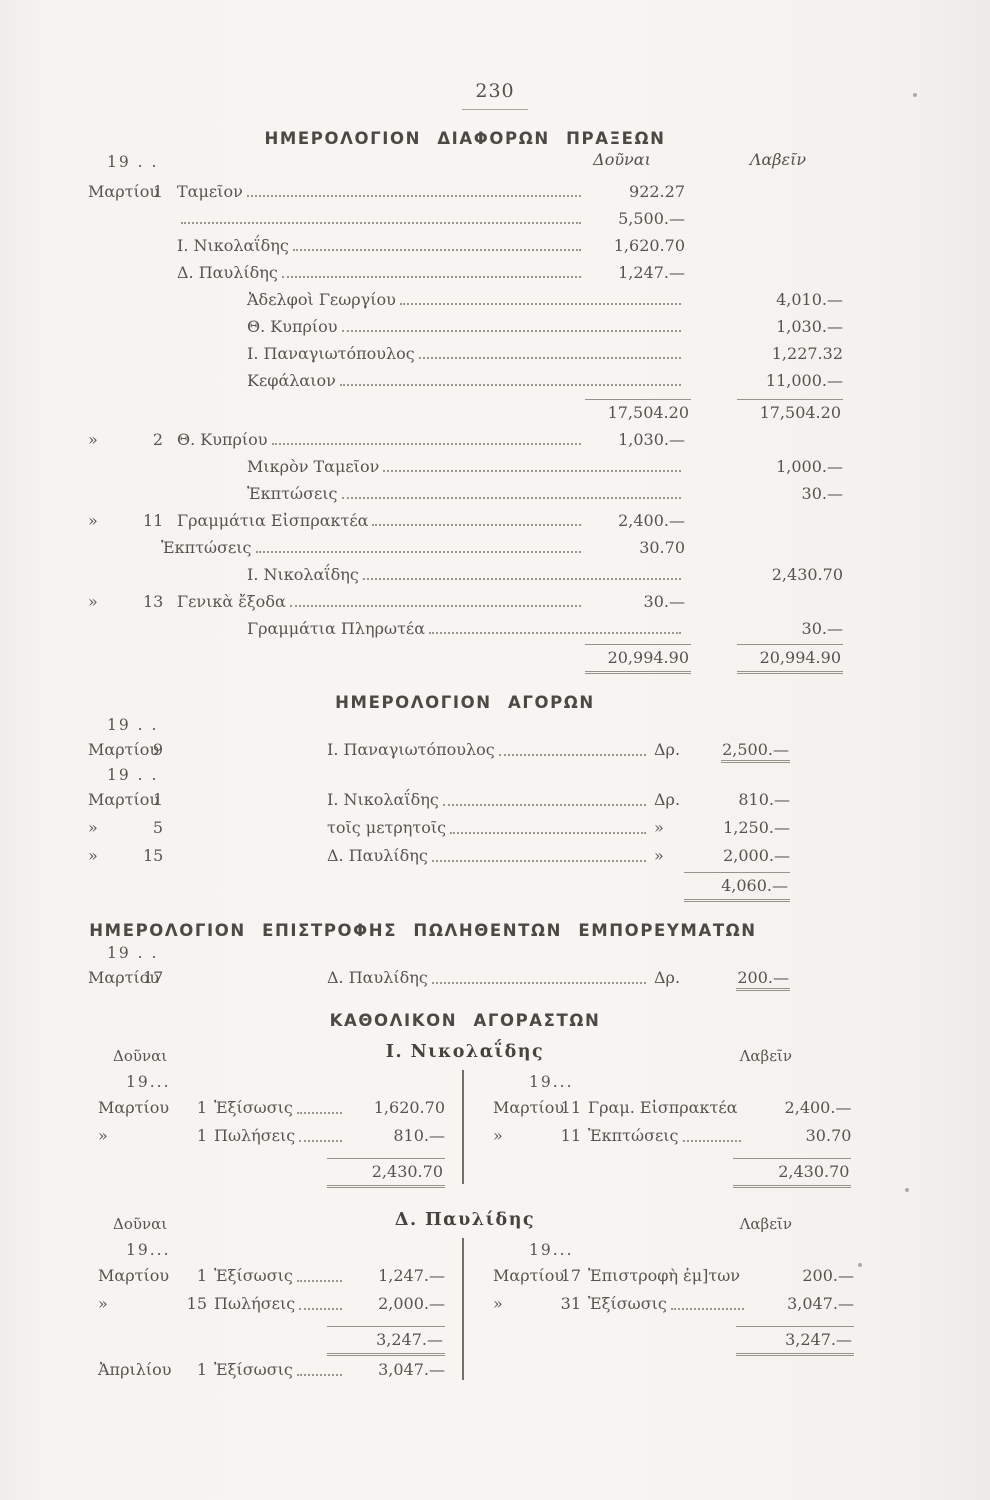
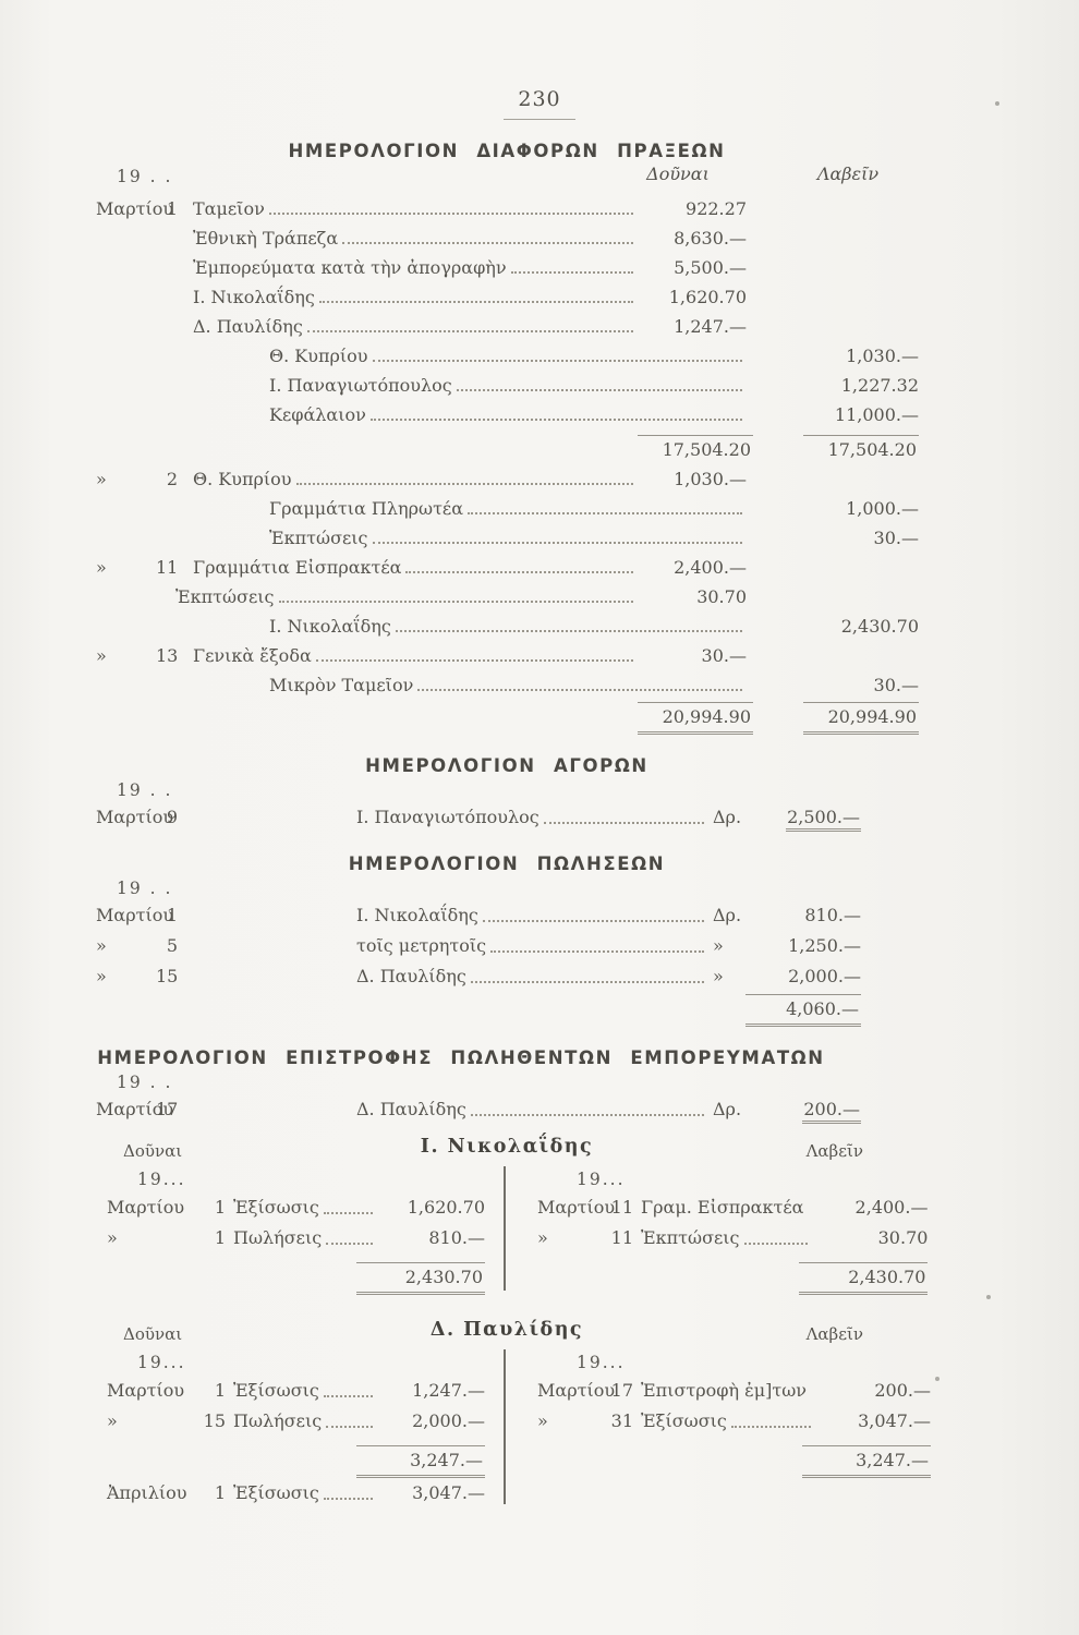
  230
  ΗΜΕΡΟΛΟΓΙΟΝ ΔΙΑΦΟΡΩΝ ΠΡΑΞΕΩΝ
  19 . .
  Δοῦναι
  Λαβεῖν
  Μαρτίο
  1
  Ταμεῖον
  922.27
+ Ἐθνικὴ Τράπεζα
+ 8,630.—
+ Ἐμπορεύματα κατὰ τὴν ἀπογραφὴν
  5,500.—
  Ι. Νικολαΐδης
  1,620.70
  Δ. Παυλίδης
  1,247.—
- Ἀδελφοὶ Γεωργίου
- 4,010.—
  Θ. Κυπρίου
  1,030.—
  Ι. Παναγιωτόπουλος
  1,227.32
  Κεφάλαιον
  11,000.—
  17,504.20
  17,504.20
  »
  2
  Θ. Κυπρίου
  1,030.—
- Μικρὸν Ταμεῖον
+ Γραμμάτια Πληρωτέα
  1,000.—
  Ἐκπτώσεις
  30.—
  »
  11
  Γραμμάτια Εἰσπρακτέα
  2,400.—
  Ἐκπτώσεις
  30.70
  Ι. Νικολαΐδης
  2,430.70
  »
  13
  Γενικὰ ἔξοδα
  30.—
- Γραμμάτια Πληρωτέα
+ Μικρὸν Ταμεῖον
  30.—
  20,994.90
  20,994.90
  ΗΜΕΡΟΛΟΓΙΟΝ ΑΓΟΡΩΝ
  19 . .
  Μαρτίο
  9
  Ι. Παναγιωτόπουλος
  Δρ.
  2,500.—
+ ΗΜΕΡΟΛΟΓΙΟΝ ΠΩΛΗΣΕΩΝ
  19 . .
  Μαρτίο
  1
  Ι. Νικολαΐδης
  Δρ.
  810.—
  »
  5
  τοῖς μετρητοῖς
  »
  1,250.—
  »
  15
  Δ. Παυλίδης
  »
  2,000.—
  4,060.—
  ΗΜΕΡΟΛΟΓΙΟΝ ΕΠΙΣΤΡΟΦΗΣ ΠΩΛΗΘΕΝΤΩΝ ΕΜΠΟΡΕΥΜΑΤΩΝ
  19 . .
  Μαρτίο
  17
  Δ. Παυλίδης
  Δρ.
  200.—
- ΚΑΘΟΛΙΚΟΝ ΑΓΟΡΑΣΤΩΝ
  Δοῦναι
  Ι. Νικολαΐδης
  Λαβεῖν
  19...
  Μαρτίου
  1
  Ἐξίσωσις
  1,620.70
  »
  1
  Πωλήσεις
  810.—
  2,430.70
  19...
  Μαρτίου
  11
  Γραμ. Εἰσπρακτέα
  2,400.—
  »
  11
  Ἐκπτώσεις
  30.70
  2,430.70
  Δοῦναι
  Δ. Παυλίδης
  Λαβεῖν
  19...
  Μαρτίου
  1
  Ἐξίσωσις
  1,247.—
  »
  15
  Πωλήσεις
  2,000.—
  3,247.—
  Ἀπριλίου
  1
  Ἐξίσωσις
  3,047.—
  19...
  Μαρτίου
  17
  Ἐπιστροφὴ ἐμ]των
  200.—
  »
  31
  Ἐξίσωσις
  3,047.—
  3,247.—
